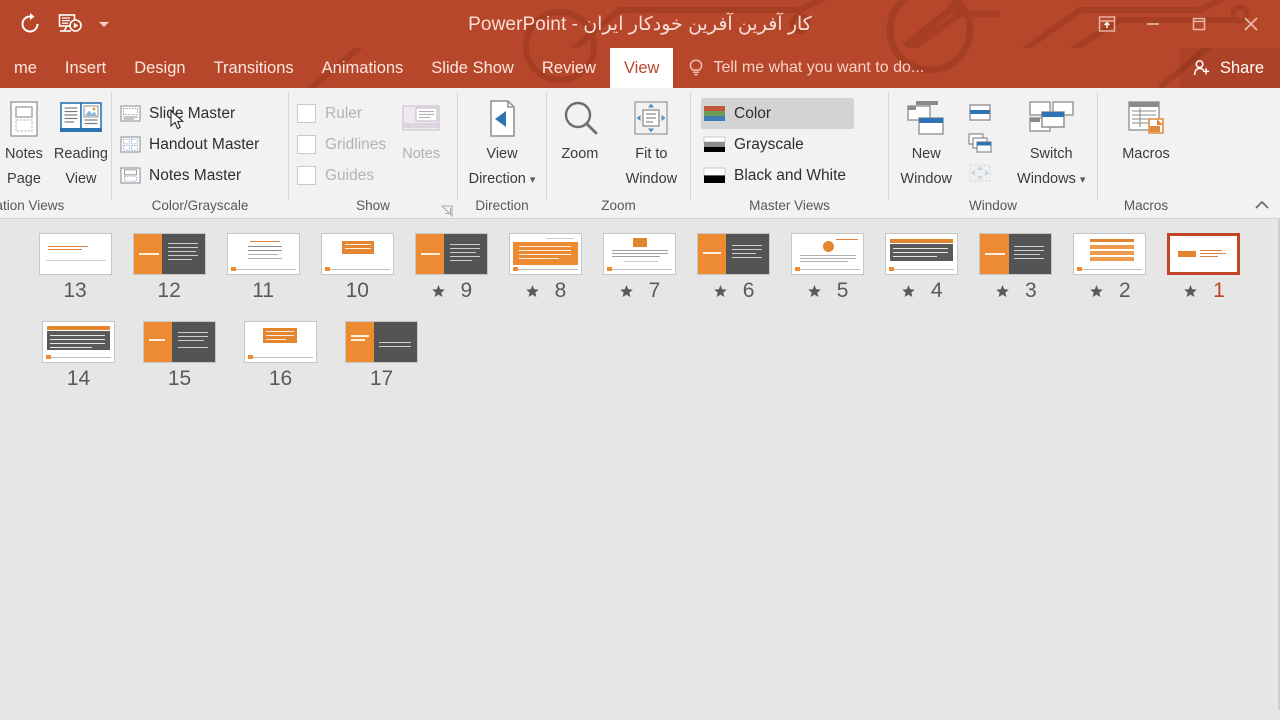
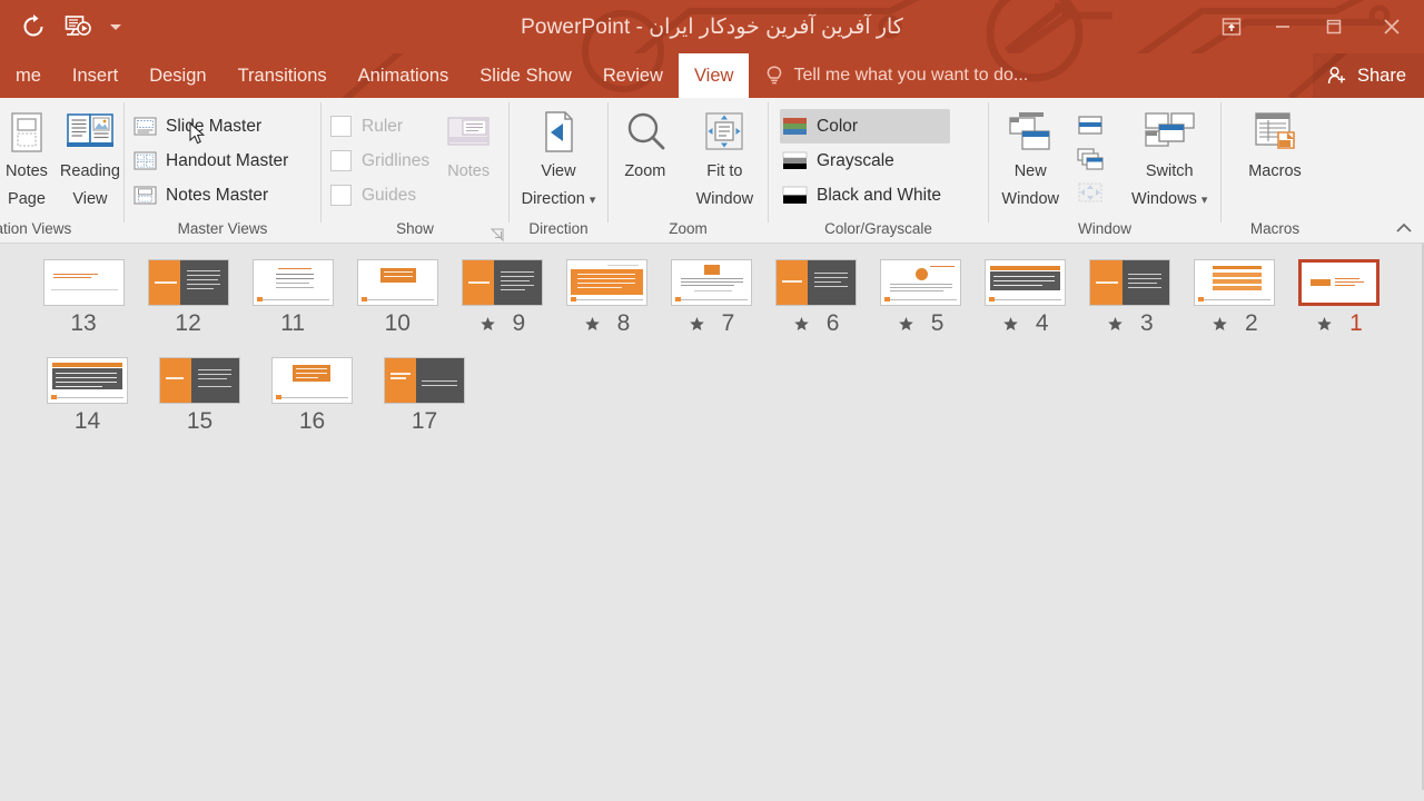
  کار آفرین آفرین خودکار ایران - PowerPoint
  me
  Insert
  Design
  Transitions
  Animations
  Slide Show
  Review
  View
  Tell me what you want to do...
  Share
  Notes
  Page
  Reading
  View
  tion Views
  Slie Master
  Handout Master
  Notes Master
- Color/Grayscale
+ Master Views
  Ruler
  Gridlines
  Guides
  Notes
  Show
  View
  Direction ▾
  Direction
  Zoom
  Fit to
  Window
  Zoom
  Color
  Grayscale
  Black and White
- Master Views
+ Color/Grayscale
  New
  Window
  Switch
  Windows ▾
  Window
  Macros
  Macros
  1
  2
  3
  4
  5
  6
  7
  8
  9
  10
  11
  12
  13
  14
  15
  16
  17
